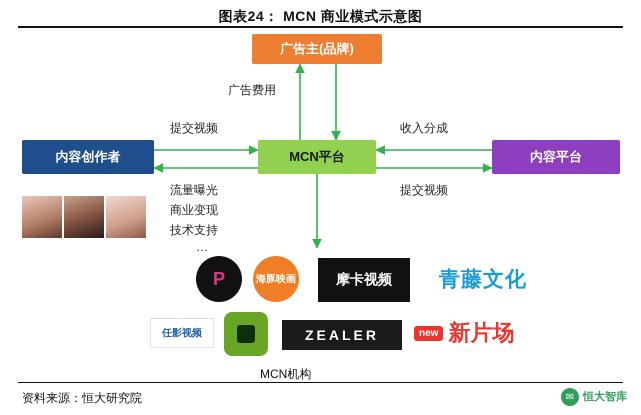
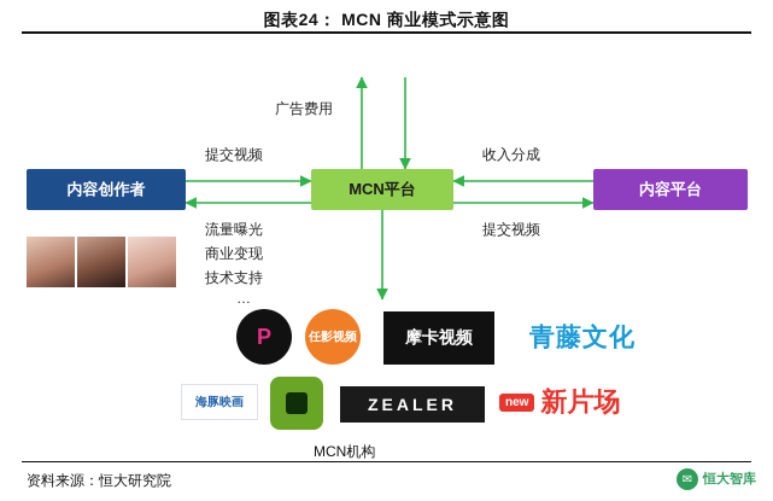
  图表24： MCN 商业模式示意图
- 广告主(品牌)
  内容创作者
  MCN平台
  内容平台
  广告费用
  提交视频
  流量曝光
  商业变现
  技术支持
  …
  收入分成
  提交视频
  P
- 海豚映画
+ 任影视频
  摩卡视频
  青藤文化
- 任影视频
+ 海豚映画
  ZEALER
  new
  新片场
  MCN机构
  资料来源：恒大研究院
  ✉
  恒大智库
